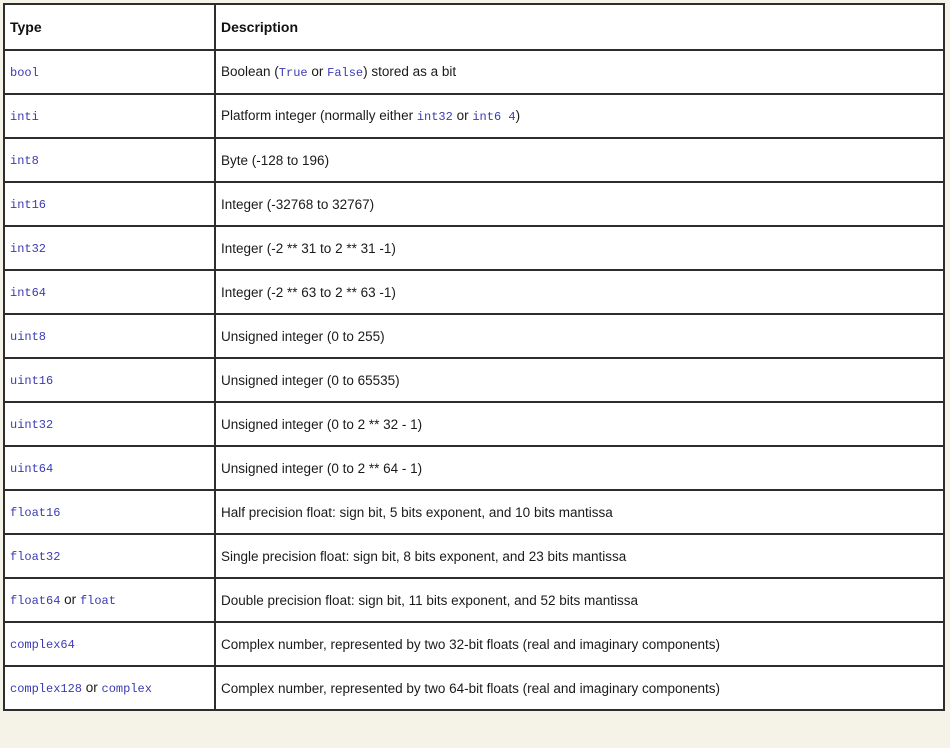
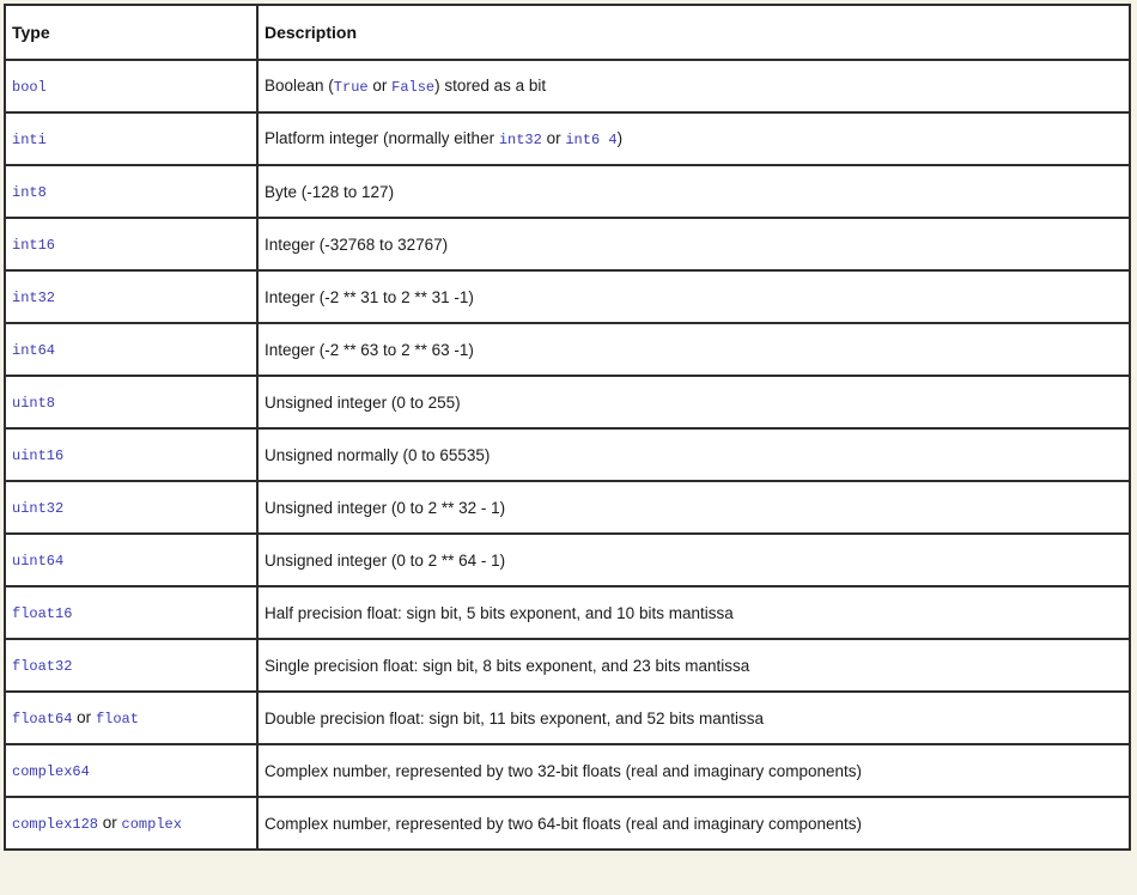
  Type	Description
  bool	Boolean (True or False) stored as a bit
  inti	Platform integer (normally either int32 or int6 4)
- int8	Byte (-128 to 196)
+ int8	Byte (-128 to 127)
  int16	Integer (-32768 to 32767)
  int32	Integer (-2 ** 31 to 2 ** 31 -1)
  int64	Integer (-2 ** 63 to 2 ** 63 -1)
  uint8	Unsigned integer (0 to 255)
- uint16	Unsigned integer (0 to 65535)
+ uint16	Unsigned normally (0 to 65535)
  uint32	Unsigned integer (0 to 2 ** 32 - 1)
  uint64	Unsigned integer (0 to 2 ** 64 - 1)
  float16	Half precision float: sign bit, 5 bits exponent, and 10 bits mantissa
  float32	Single precision float: sign bit, 8 bits exponent, and 23 bits mantissa
  float64 or float	Double precision float: sign bit, 11 bits exponent, and 52 bits mantissa
  complex64	Complex number, represented by two 32-bit floats (real and imaginary components)
  complex128 or complex	Complex number, represented by two 64-bit floats (real and imaginary components)
